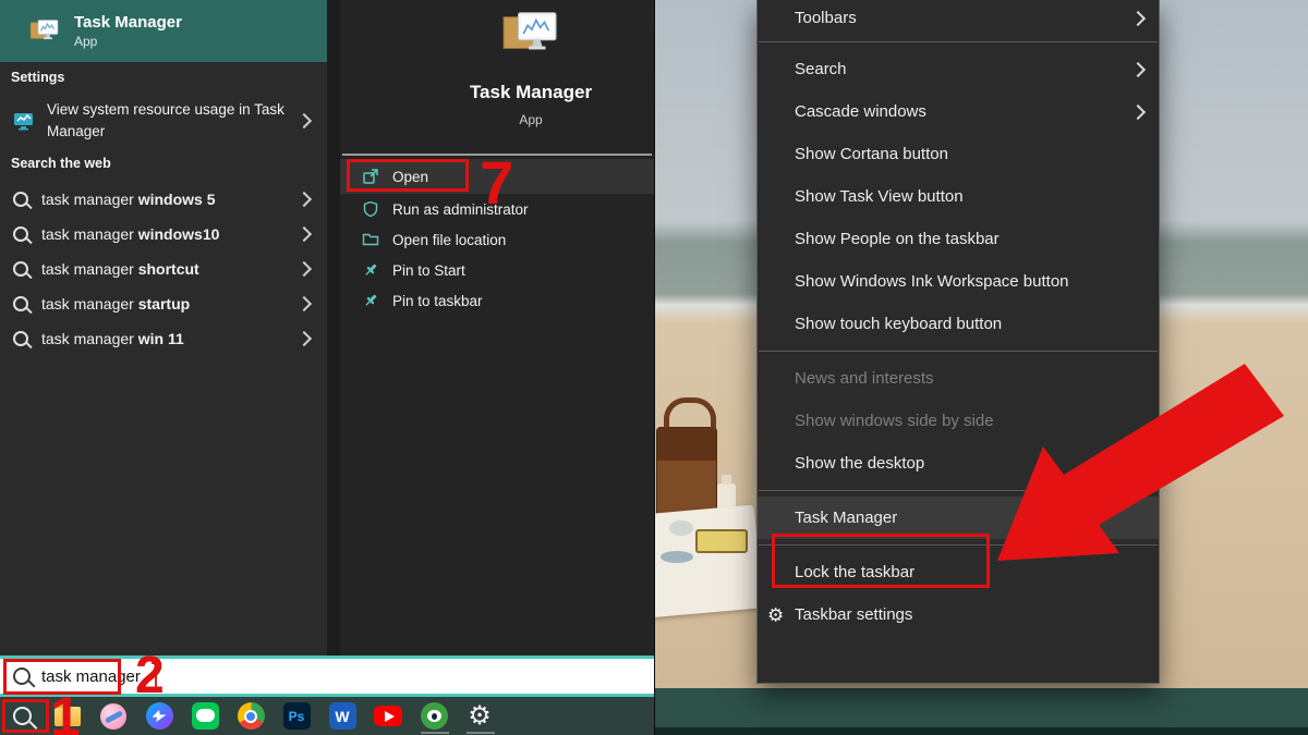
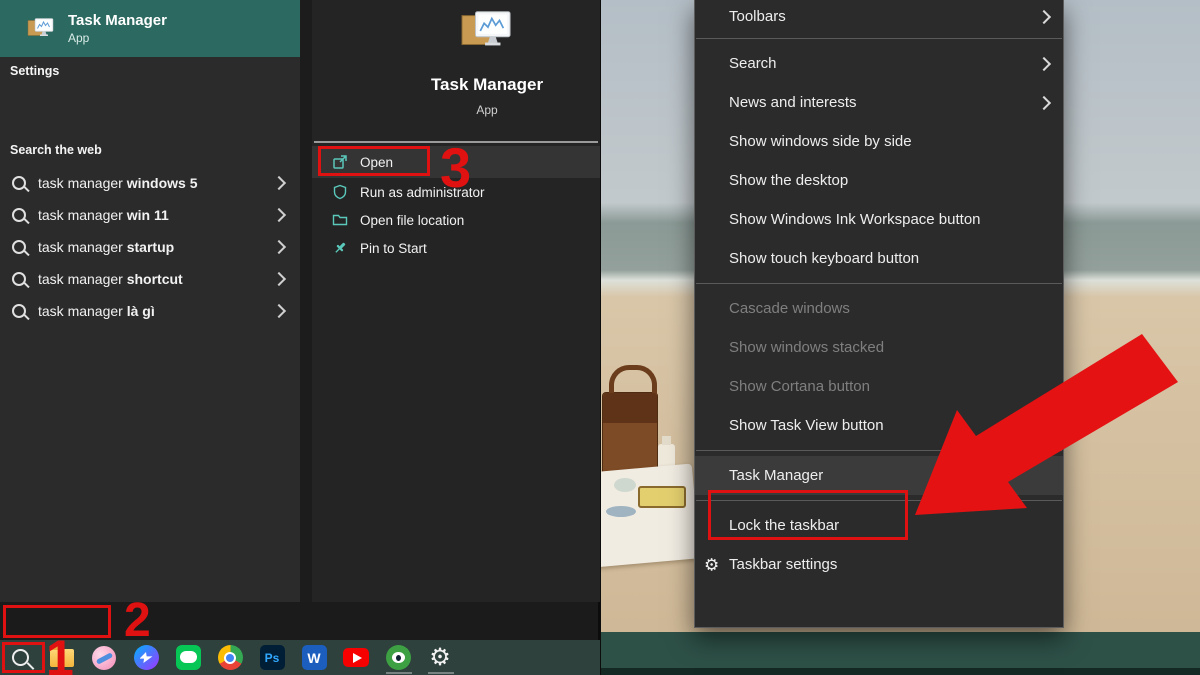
  Task Manager
  App
  Settings
- View system resource usage in Task Manager
  Search the web
  task manager windows 5
- task manager windows10
- task manager shortcut
+ task manager win 11
  task manager startup
- task manager win 11
+ task manager shortcut
+ task manager là gì
  Task Manager
  App
  Open
  Run as administrator
  Open file location
  Pin to Start
- Pin to taskbar
- task manager
  Ps
  W
  ⚙
  Toolbars
  Search
- Cascade windows
+ News and interests
- Show Cortana button
+ Show windows side by side
- Show Task View button
+ Show the desktop
- Show People on the taskbar
  Show Windows Ink Workspace button
  Show touch keyboard button
- News and interests
+ Cascade windows
+ Show windows stacked
- Show windows side by side
+ Show Cortana button
- Show the desktop
+ Show Task View button
  Task Manager
  Lock the taskbar
  ⚙
  Taskbar settings
  2
  1
- 7
+ 3
